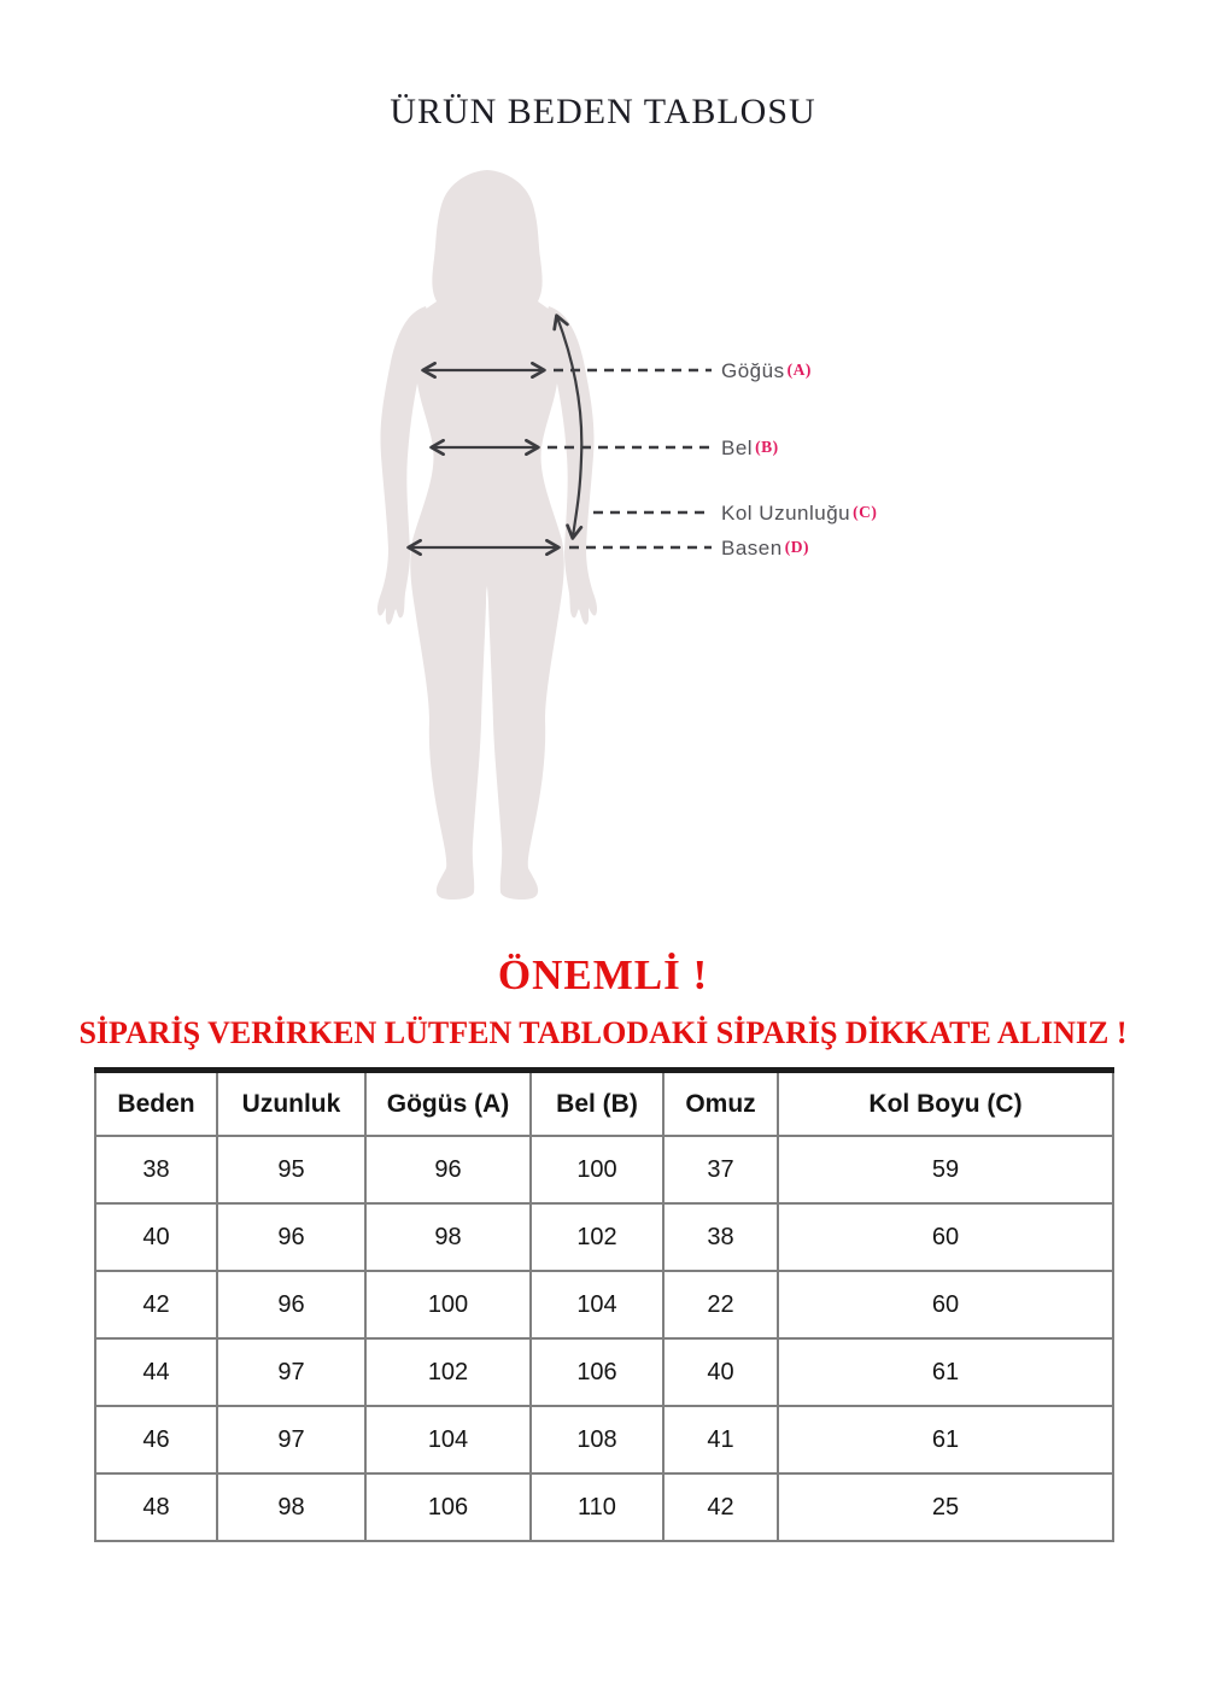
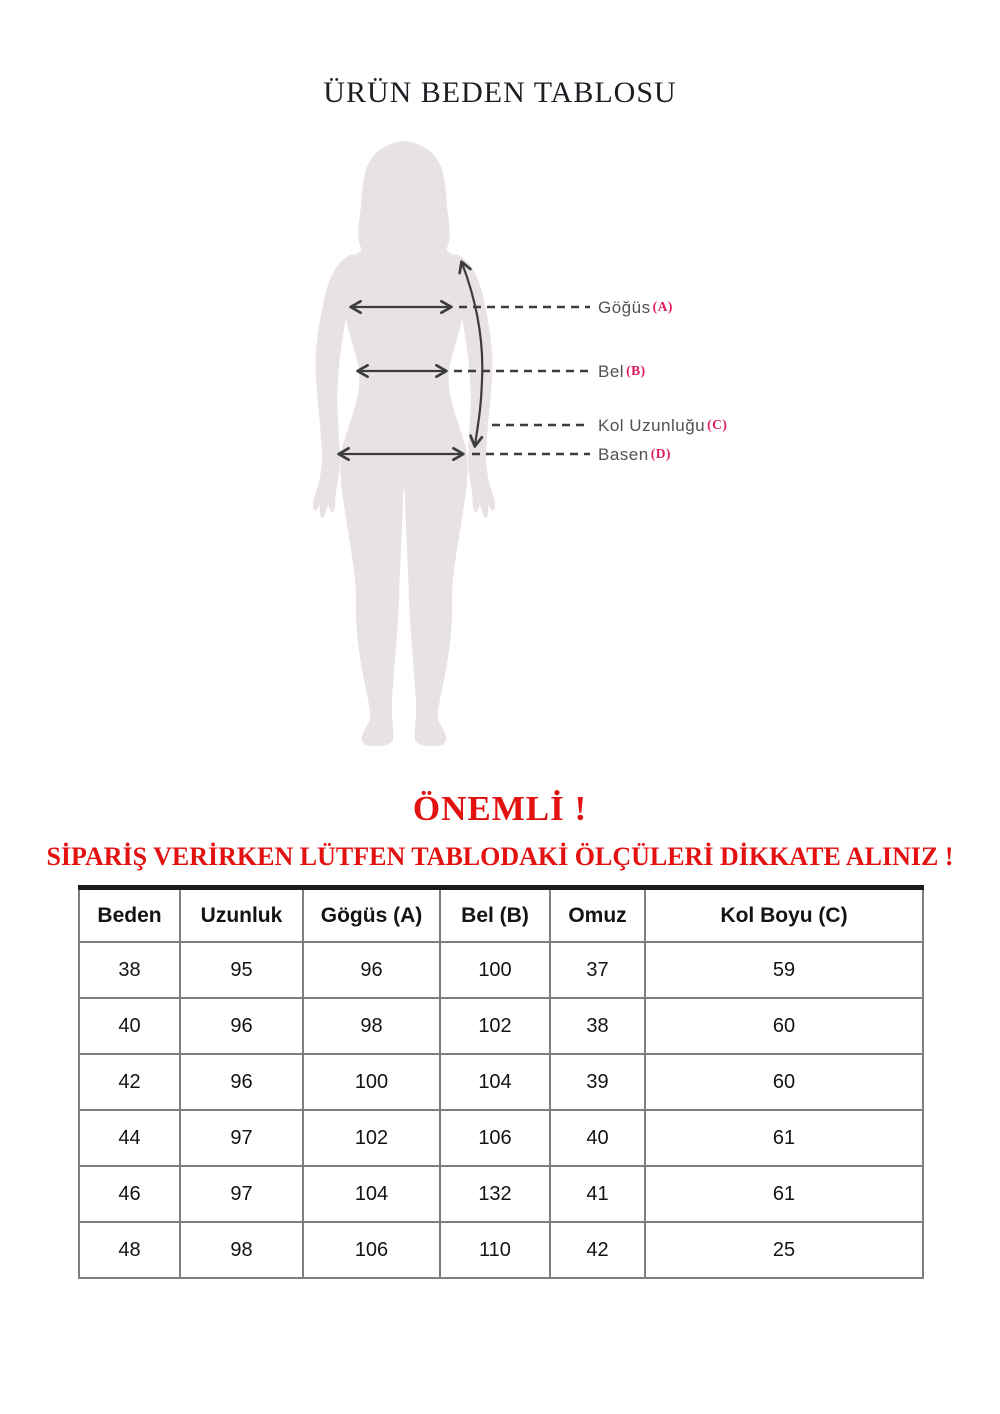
  ÜRÜN BEDEN TABLOSU
  Göğüs (A)
  Bel (B)
  Kol Uzunluğu (C)
  Basen (D)
  ÖNEMLİ !
- SİPARİŞ VERİRKEN LÜTFEN TABLODAKİ SİPARİŞ DİKKATE ALINIZ !
+ SİPARİŞ VERİRKEN LÜTFEN TABLODAKİ ÖLÇÜLERİ DİKKATE ALINIZ !
  Beden	Uzunluk	Gögüs (A)	Bel (B)	Omuz	Kol Boyu (C)
  38	95	96	100	37	59
  40	96	98	102	38	60
- 42	96	100	104	22	60
+ 42	96	100	104	39	60
  44	97	102	106	40	61
- 46	97	104	108	41	61
+ 46	97	104	132	41	61
  48	98	106	110	42	25
